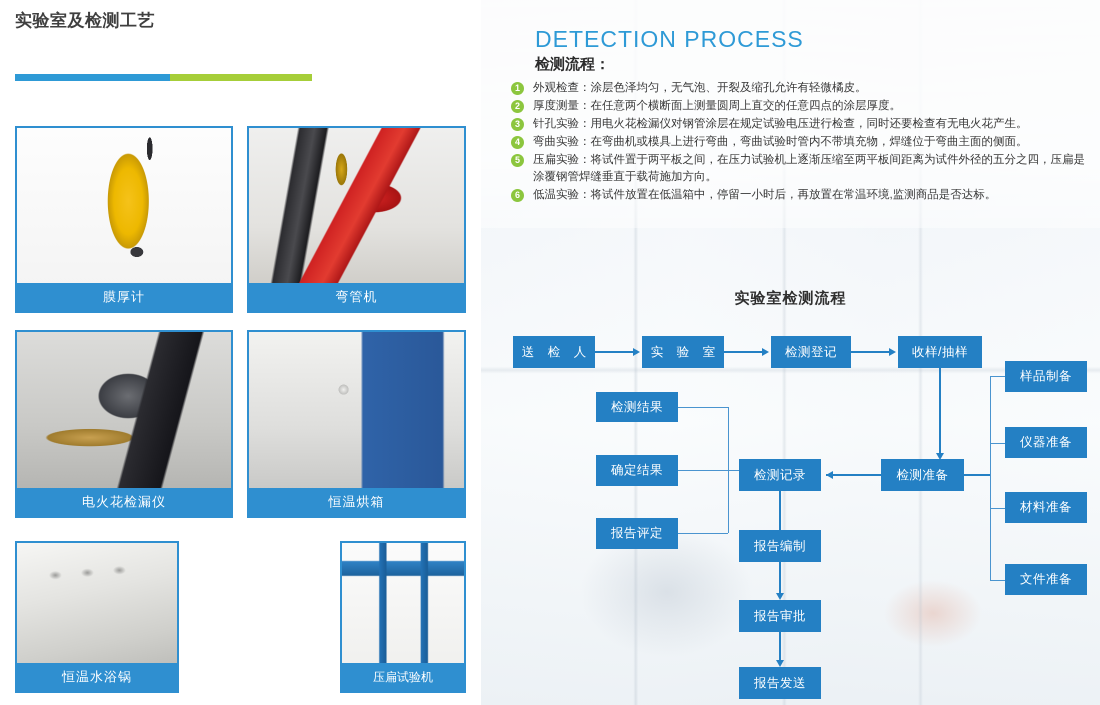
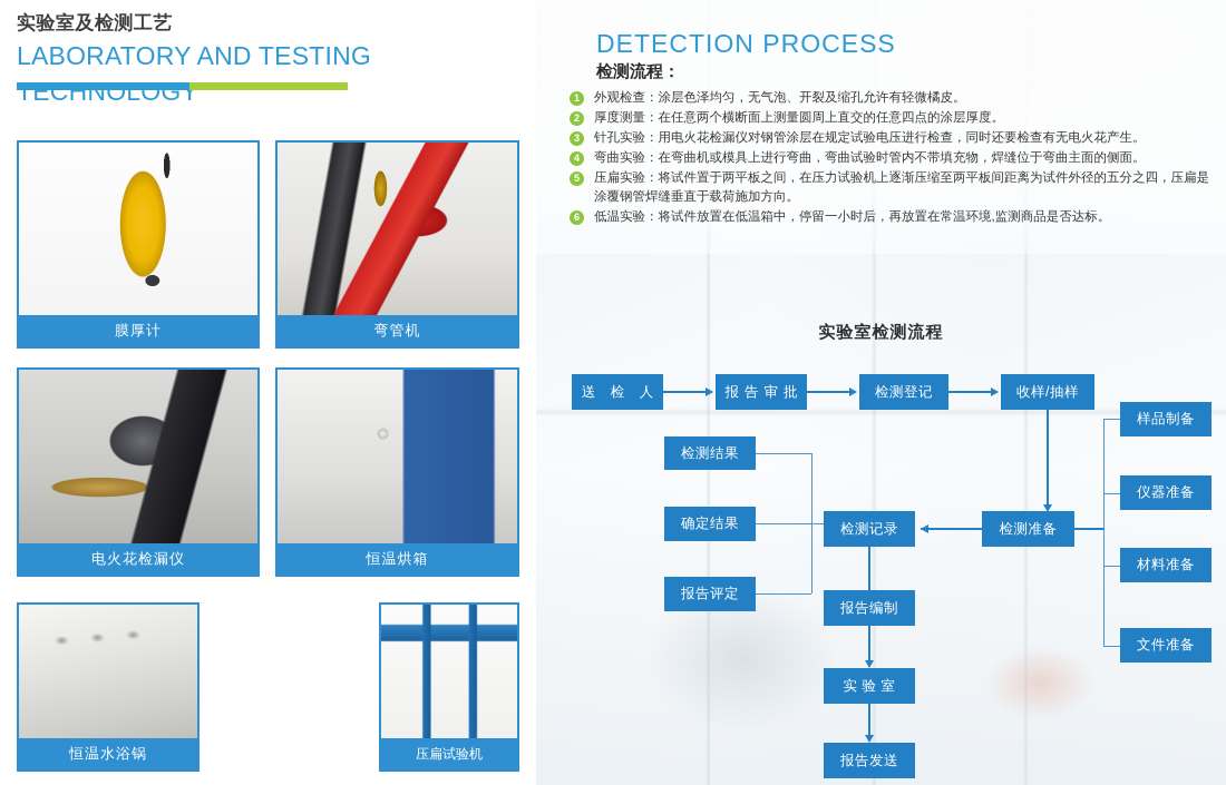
  实验室及检测工艺
+ LABORATORY AND TESTING TECHNOLOGY
  膜厚计
  弯管机
  电火花检漏仪
  恒温烘箱
  恒温水浴锅
  压扁试验机
  DETECTION PROCESS
  检测流程：
  1
  外观检查：涂层色泽均匀，无气泡、开裂及缩孔允许有轻微橘皮。
  2
  厚度测量：在任意两个横断面上测量圆周上直交的任意四点的涂层厚度。
  3
  针孔实验：用电火花检漏仪对钢管涂层在规定试验电压进行检查，同时还要检查有无电火花产生。
  4
  弯曲实验：在弯曲机或模具上进行弯曲，弯曲试验时管内不带填充物，焊缝位于弯曲主面的侧面。
  5
  压扁实验：将试件置于两平板之间，在压力试验机上逐渐压缩至两平板间距离为试件外径的五分之四，压扁是涂覆钢管焊缝垂直于载荷施加方向。
  6
  低温实验：将试件放置在低温箱中，停留一小时后，再放置在常温环境,监测商品是否达标。
  实验室检测流程
  送 检 人
- 实 验 室
+ 报告审批
  检测登记
  收样/抽样
  检测准备
  样品制备
  仪器准备
  材料准备
  文件准备
  检测记录
  检测结果
  确定结果
  报告评定
  报告编制
- 报告审批
+ 实 验 室
  报告发送
